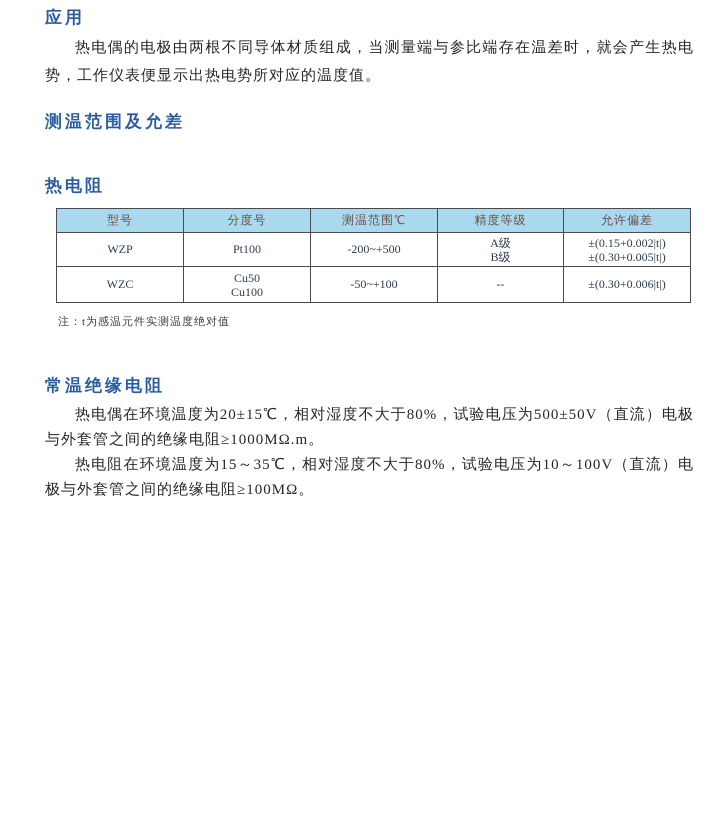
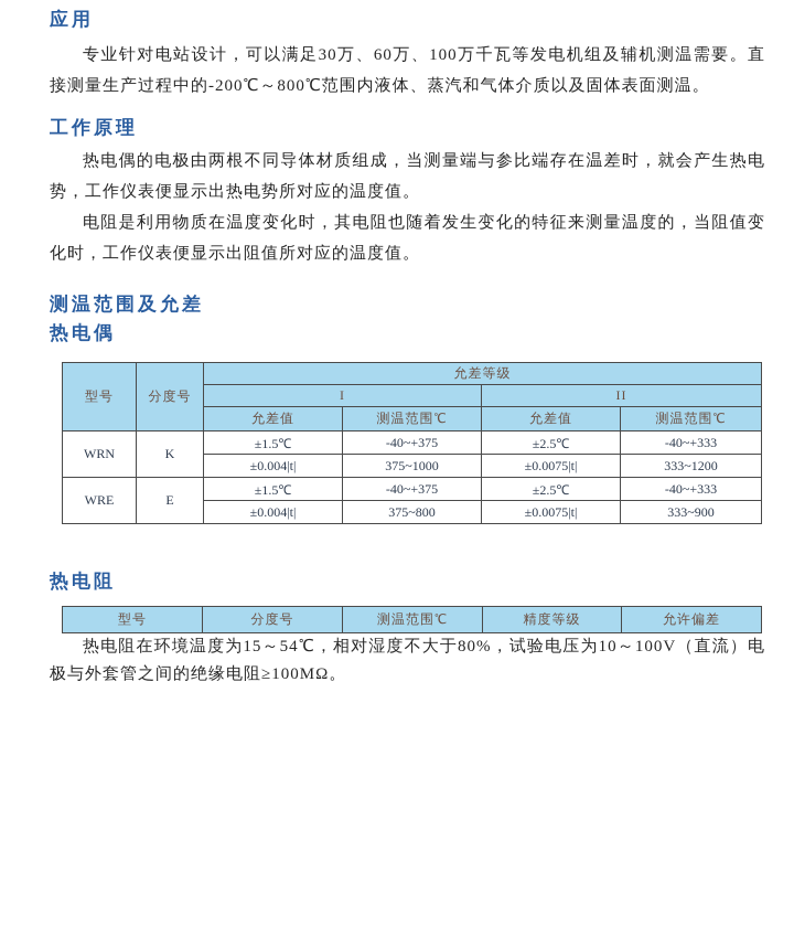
  应用
+ 专业针对电站设计，可以满足30万、60万、100万千瓦等发电机组及辅机测温需要。直接测量生产过程中的-200℃～800℃范围内液体、蒸汽和气体介质以及固体表面测温。
+ 工作原理
  热电偶的电极由两根不同导体材质组成，当测量端与参比端存在温差时，就会产生热电势，工作仪表便显示出热电势所对应的温度值。
+ 电阻是利用物质在温度变化时，其电阻也随着发生变化的特征来测量温度的，当阻值变化时，工作仪表便显示出阻值所对应的温度值。
  测温范围及允差
+ 热电偶
+ 型号	分度号	允差等级
+ I	II
+ 允差值	测温范围℃	允差值	测温范围℃
+ WRN	K	±1.5℃	-40~+375	±2.5℃	-40~+333
+ ±0.004|t|	375~1000	±0.0075|t|	333~1200
+ WRE	E	±1.5℃	-40~+375	±2.5℃	-40~+333
+ ±0.004|t|	375~800	±0.0075|t|	333~900
  热电阻
  型号	分度号	测温范围℃	精度等级	允许偏差
- WZP	Pt100	-200~+500	A级 B级	±(0.15+0.002|t|) ±(0.30+0.005|t|)
- WZC	Cu50 Cu100	-50~+100	--	±(0.30+0.006|t|)
- 注：t为感温元件实测温度绝对值
- 常温绝缘电阻
- 热电偶在环境温度为20±15℃，相对湿度不大于80%，试验电压为500±50V（直流）电极与外套管之间的绝缘电阻≥1000MΩ.m。
- 热电阻在环境温度为15～35℃，相对湿度不大于80%，试验电压为10～100V（直流）电极与外套管之间的绝缘电阻≥100MΩ。
+ 热电阻在环境温度为15～54℃，相对湿度不大于80%，试验电压为10～100V（直流）电极与外套管之间的绝缘电阻≥100MΩ。
